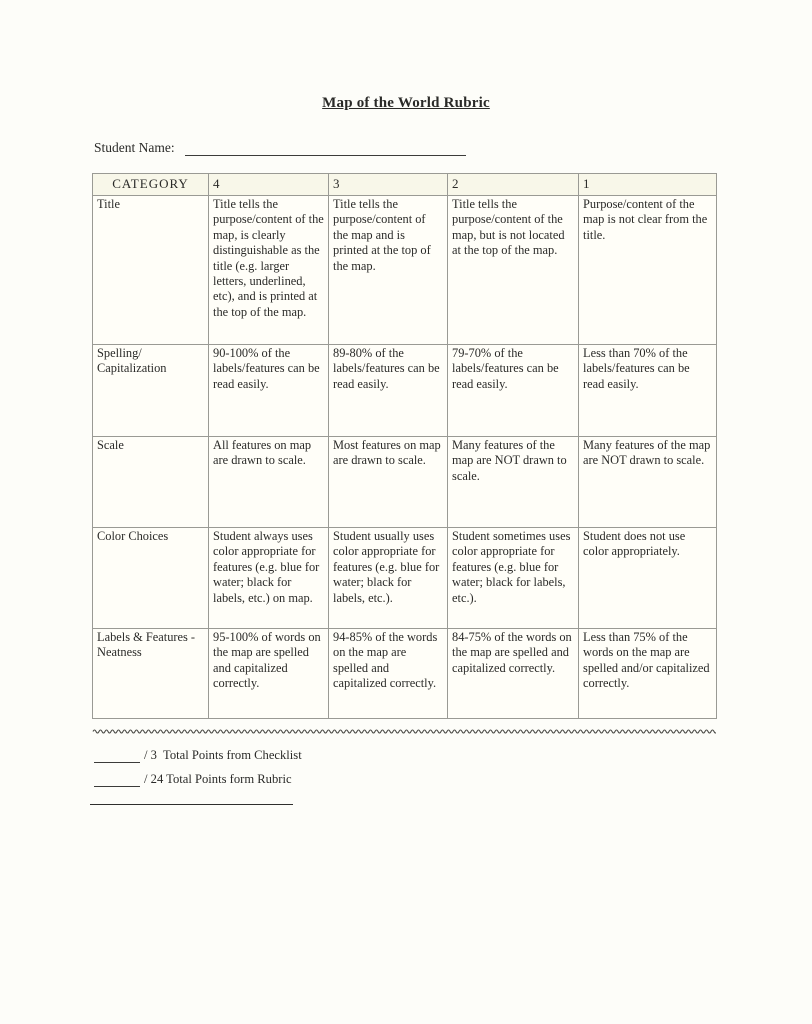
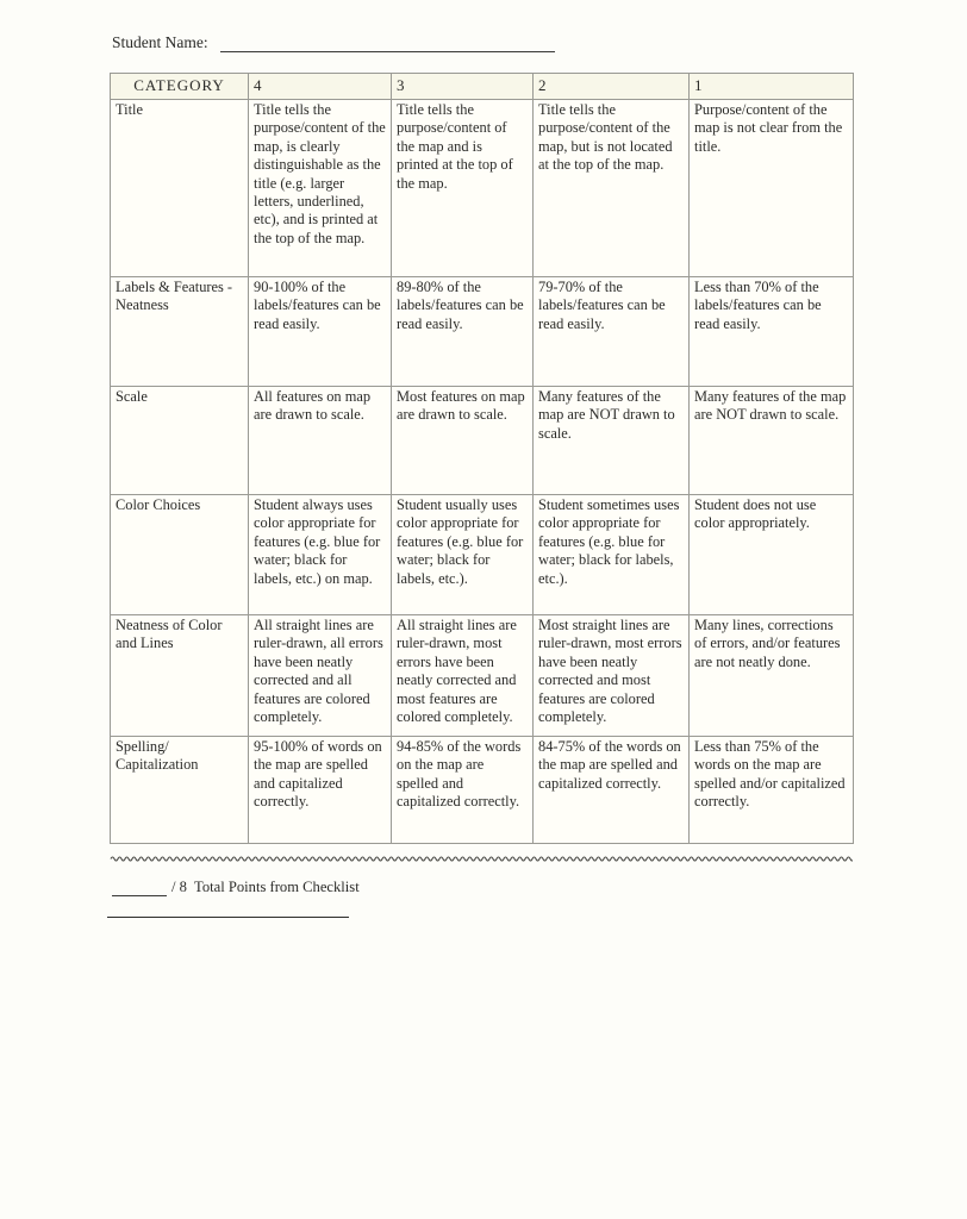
- Map of the World Rubric
  Student Name:
  CATEGORY	4	3	2	1
  Title	Title tells the purpose/content of the map, is clearly distinguishable as the title (e.g. larger letters, underlined, etc), and is printed at the top of the map.	Title tells the purpose/content of the map and is printed at the top of the map.	Title tells the purpose/content of the map, but is not located at the top of the map.	Purpose/content of the map is not clear from the title.
- Spelling/ Capitalization	90-100% of the labels/features can be read easily.	89-80% of the labels/features can be read easily.	79-70% of the labels/features can be read easily.	Less than 70% of the labels/features can be read easily.
+ Labels & Features - Neatness	90-100% of the labels/features can be read easily.	89-80% of the labels/features can be read easily.	79-70% of the labels/features can be read easily.	Less than 70% of the labels/features can be read easily.
  Scale	All features on map are drawn to scale.	Most features on map are drawn to scale.	Many features of the map are NOT drawn to scale.	Many features of the map are NOT drawn to scale.
  Color Choices	Student always uses color appropriate for features (e.g. blue for water; black for labels, etc.) on map.	Student usually uses color appropriate for features (e.g. blue for water; black for labels, etc.).	Student sometimes uses color appropriate for features (e.g. blue for water; black for labels, etc.).	Student does not use color appropriately.
+ Neatness of Color and Lines	All straight lines are ruler-drawn, all errors have been neatly corrected and all features are colored completely.	All straight lines are ruler-drawn, most errors have been neatly corrected and most features are colored completely.	Most straight lines are ruler-drawn, most errors have been neatly corrected and most features are colored completely.	Many lines, corrections of errors, and/or features are not neatly done.
- Labels & Features - Neatness	95-100% of words on the map are spelled and capitalized correctly.	94-85% of the words on the map are spelled and capitalized correctly.	84-75% of the words on the map are spelled and capitalized correctly.	Less than 75% of the words on the map are spelled and/or capitalized correctly.
+ Spelling/ Capitalization	95-100% of words on the map are spelled and capitalized correctly.	94-85% of the words on the map are spelled and capitalized correctly.	84-75% of the words on the map are spelled and capitalized correctly.	Less than 75% of the words on the map are spelled and/or capitalized correctly.
- / 3 Total Points from Checklist
+ / 8 Total Points from Checklist
- / 24 Total Points form Rubric
